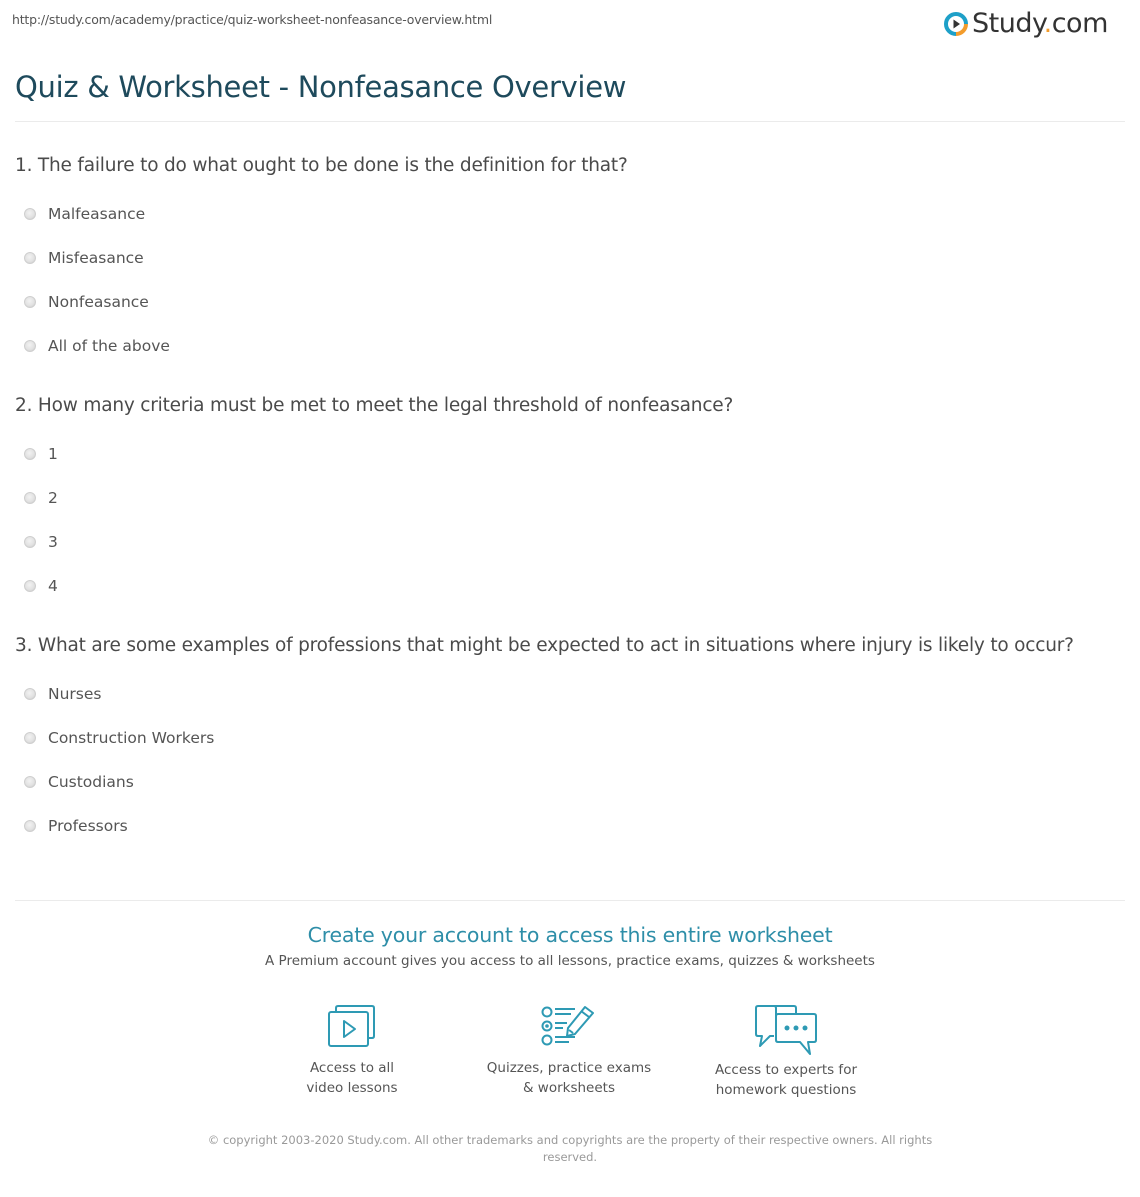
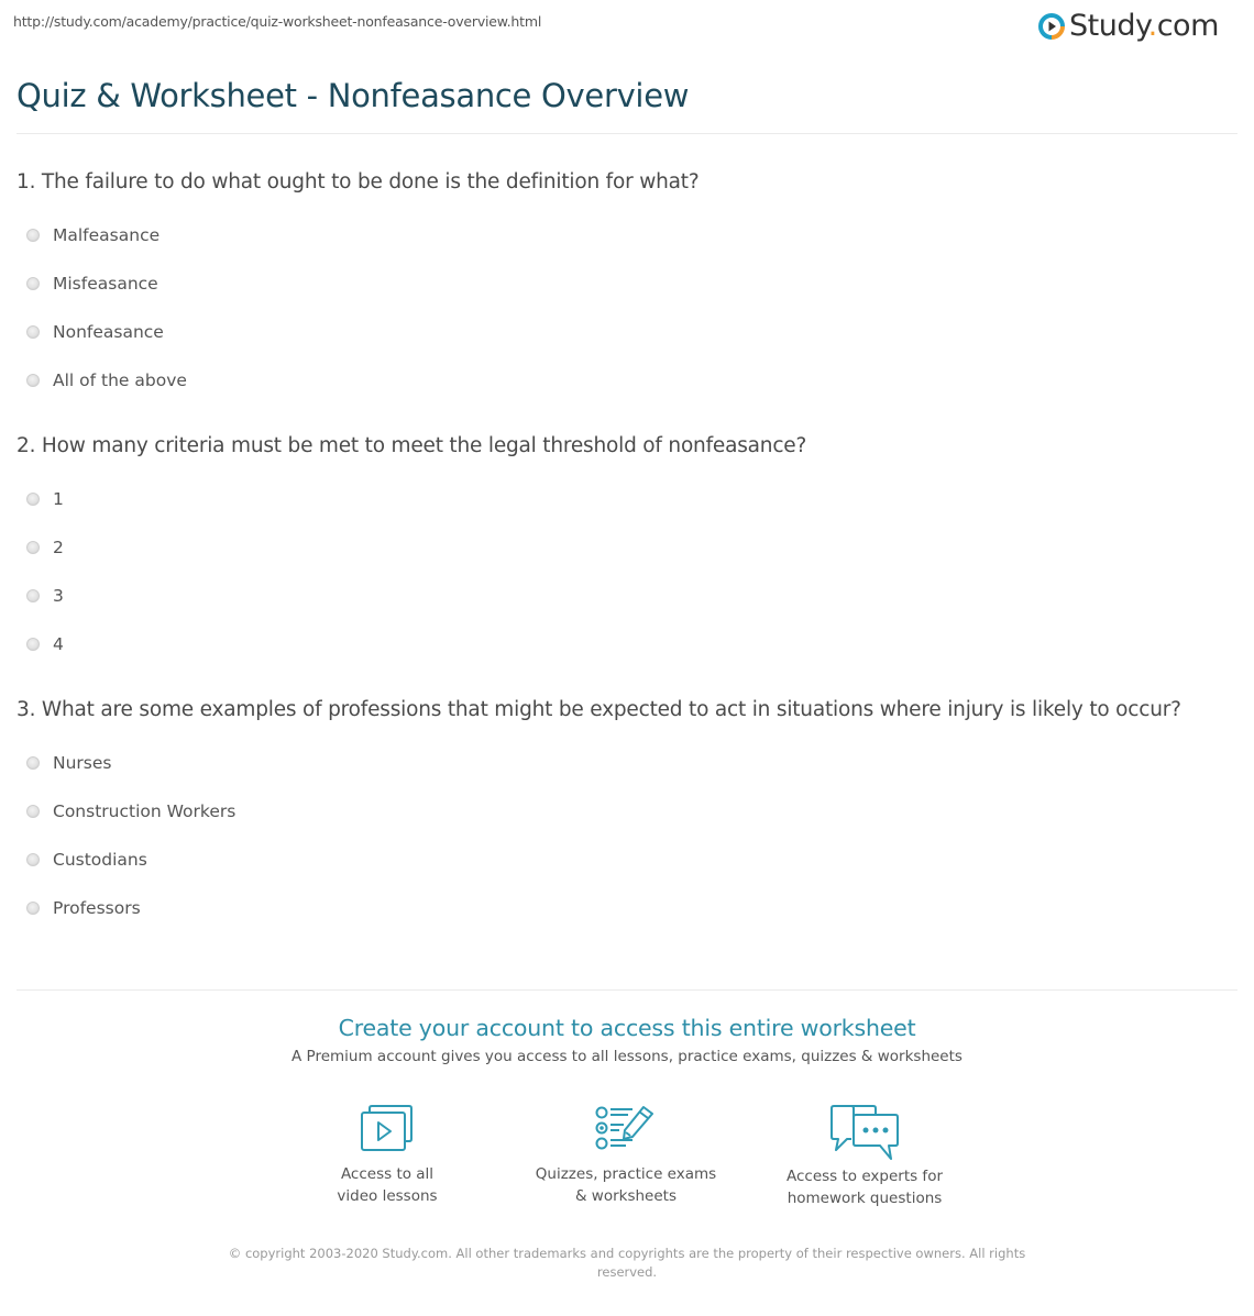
  http://study.com/academy/practice/quiz-worksheet-nonfeasance-overview.html
  Study.com
  Quiz & Worksheet - Nonfeasance Overview
- 1. The failure to do what ought to be done is the definition for that?
+ 1. The failure to do what ought to be done is the definition for what?
  Malfeasance
  Misfeasance
  Nonfeasance
  All of the above
  2. How many criteria must be met to meet the legal threshold of nonfeasance?
  1
  2
  3
  4
  3. What are some examples of professions that might be expected to act in situations where injury is likely to occur?
  Nurses
  Construction Workers
  Custodians
  Professors
  Create your account to access this entire worksheet
  A Premium account gives you access to all lessons, practice exams, quizzes & worksheets
  Access to all
  video lessons
  Quizzes, practice exams
  & worksheets
  Access to experts for
  homework questions
  © copyright 2003-2020 Study.com. All other trademarks and copyrights are the property of their respective owners. All rights reserved.
